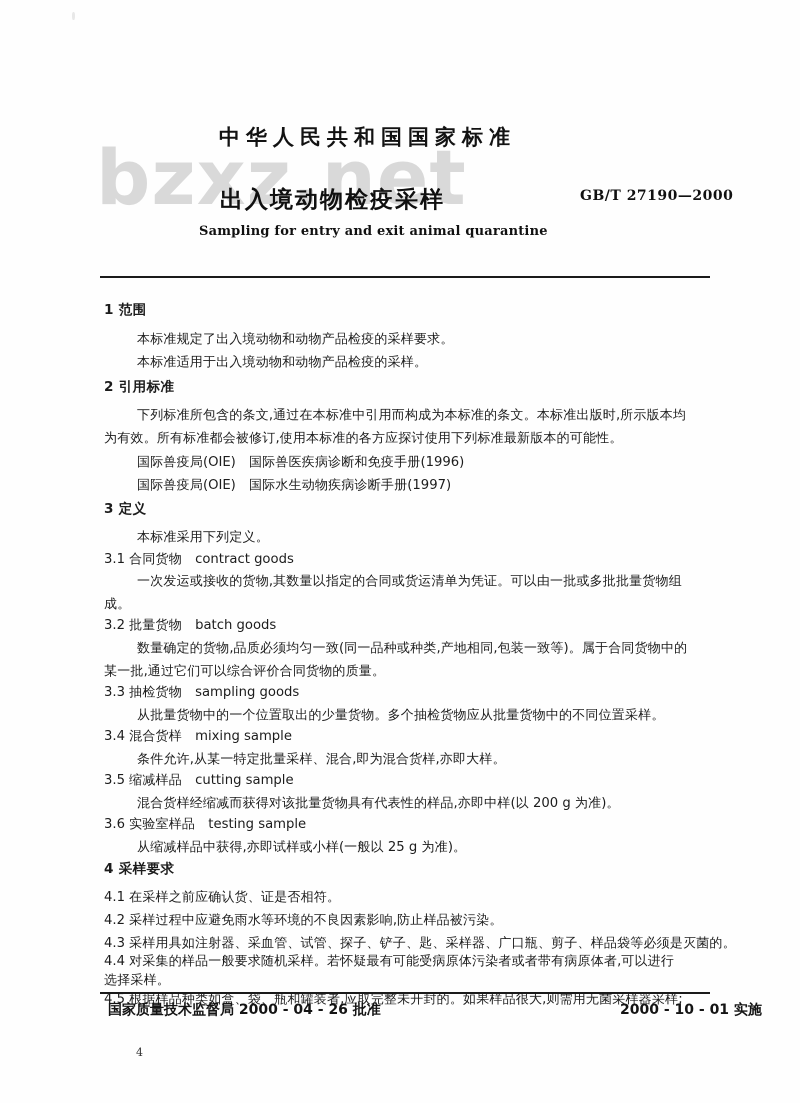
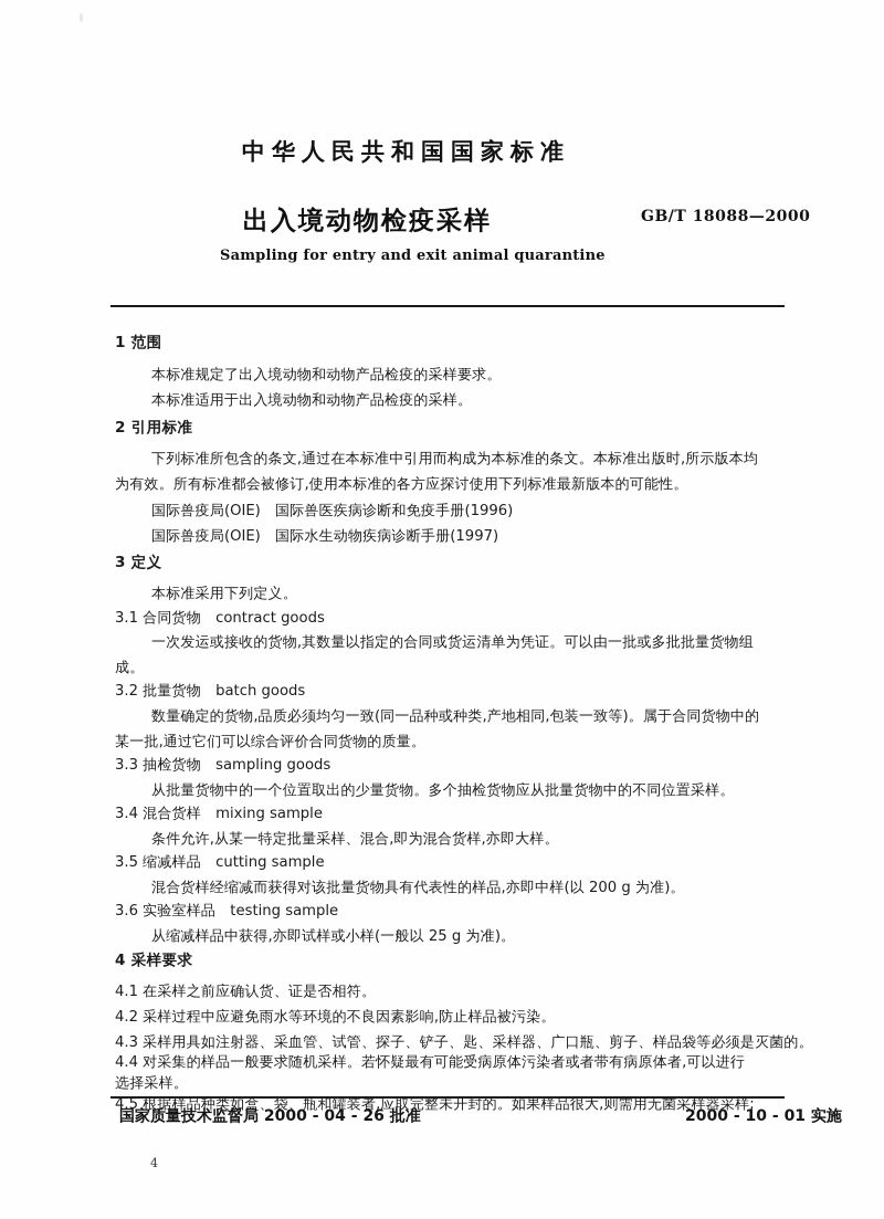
- bzxz.net
  中华人民共和国国家标准
  出入境动物检疫采样
- GB/T 27190—2000
+ GB/T 18088—2000
  Sampling for entry and exit animal quarantine
  1 范围
  本标准规定了出入境动物和动物产品检疫的采样要求。
  本标准适用于出入境动物和动物产品检疫的采样。
  2 引用标准
  下列标准所包含的条文,通过在本标准中引用而构成为本标准的条文。本标准出版时,所示版本均
  为有效。所有标准都会被修订,使用本标准的各方应探讨使用下列标准最新版本的可能性。
  国际兽疫局(OIE) 国际兽医疾病诊断和免疫手册(1996)
  国际兽疫局(OIE) 国际水生动物疾病诊断手册(1997)
  3 定义
  本标准采用下列定义。
  3.1 合同货物 contract goods
  一次发运或接收的货物,其数量以指定的合同或货运清单为凭证。可以由一批或多批批量货物组
  成。
  3.2 批量货物 batch goods
  数量确定的货物,品质必须均匀一致(同一品种或种类,产地相同,包装一致等)。属于合同货物中的
  某一批,通过它们可以综合评价合同货物的质量。
  3.3 抽检货物 sampling goods
  从批量货物中的一个位置取出的少量货物。多个抽检货物应从批量货物中的不同位置采样。
  3.4 混合货样 mixing sample
  条件允许,从某一特定批量采样、混合,即为混合货样,亦即大样。
  3.5 缩减样品 cutting sample
  混合货样经缩减而获得对该批量货物具有代表性的样品,亦即中样(以 200 g 为准)。
  3.6 实验室样品 testing sample
  从缩减样品中获得,亦即试样或小样(一般以 25 g 为准)。
  4 采样要求
  4.1 在采样之前应确认货、证是否相符。
  4.2 采样过程中应避免雨水等环境的不良因素影响,防止样品被污染。
  4.3 采样用具如注射器、采血管、试管、探子、铲子、匙、采样器、广口瓶、剪子、样品袋等必须是灭菌的。
  4.4 对采集的样品一般要求随机采样。若怀疑最有可能受病原体污染者或者带有病原体者,可以进行
  选择采样。
  4.5 根据样品种类如盒、袋、瓶和罐装者,应取完整未开封的。如果样品很大,则需用无菌采样器采样;
  国家质量技术监督局 2000 - 04 - 26 批准
  2000 - 10 - 01 实施
  4
